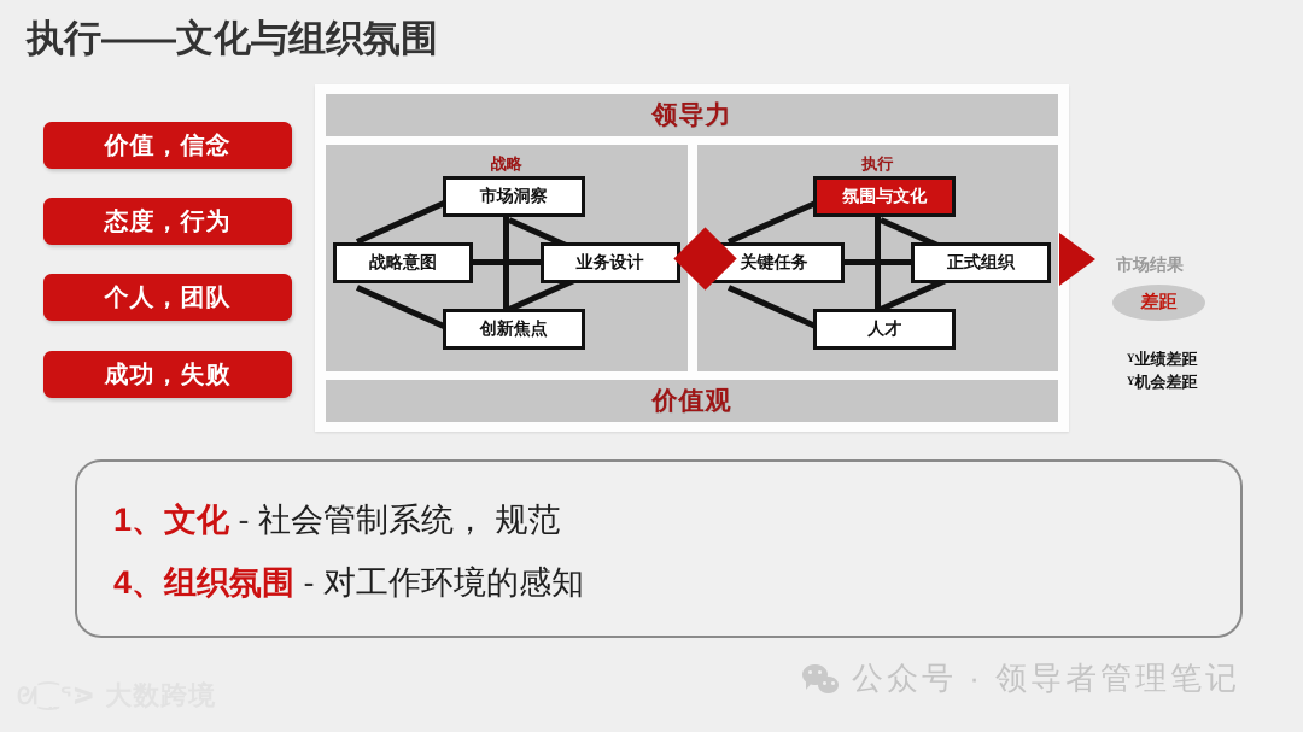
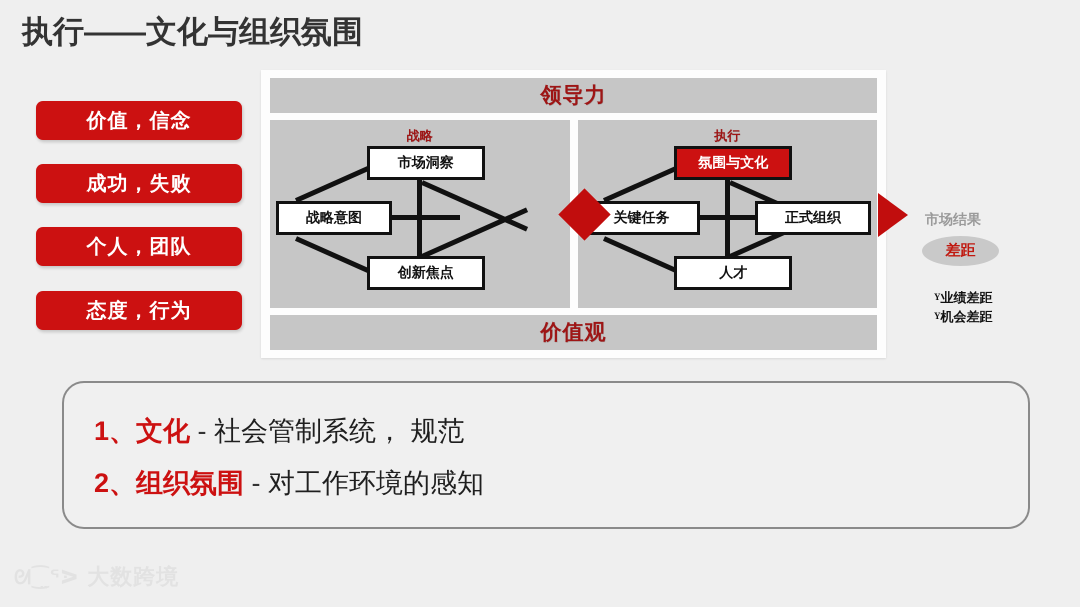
  执行——文化与组织氛围
  价值，信念
- 态度，行为
+ 成功，失败
  个人，团队
- 成功，失败
+ 态度，行为
  领导力
  战略
  市场洞察
  战略意图
- 业务设计
  创新焦点
  执行
  氛围与文化
  关键任务
  正式组织
  人才
  价值观
  市场结果
  差距
  Y业绩差距
  Y机会差距
  1、文化 - 社会管制系统， 规范
- 4、组织氛围 - 对工作环境的感知
+ 2、组织氛围 - 对工作环境的感知
- 公众号 · 领导者管理笔记
